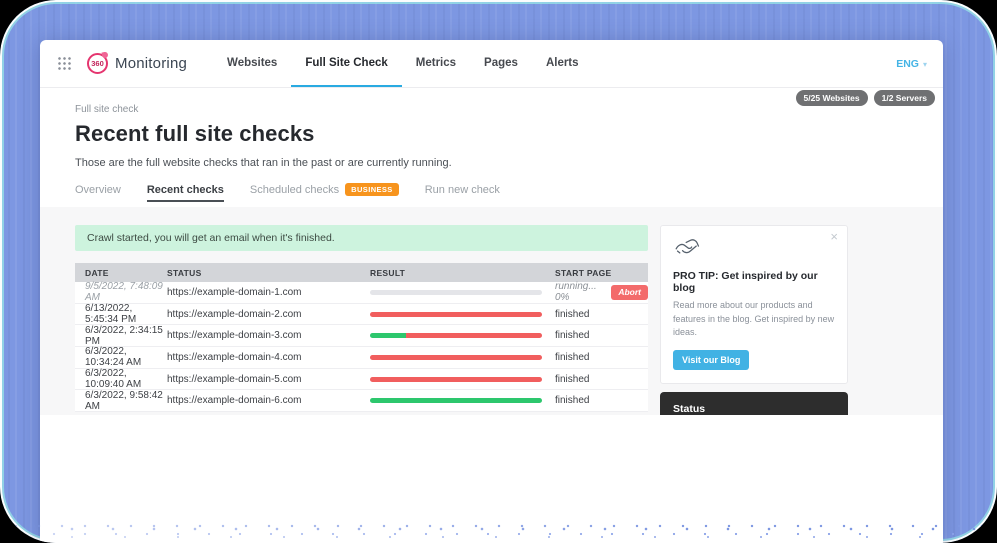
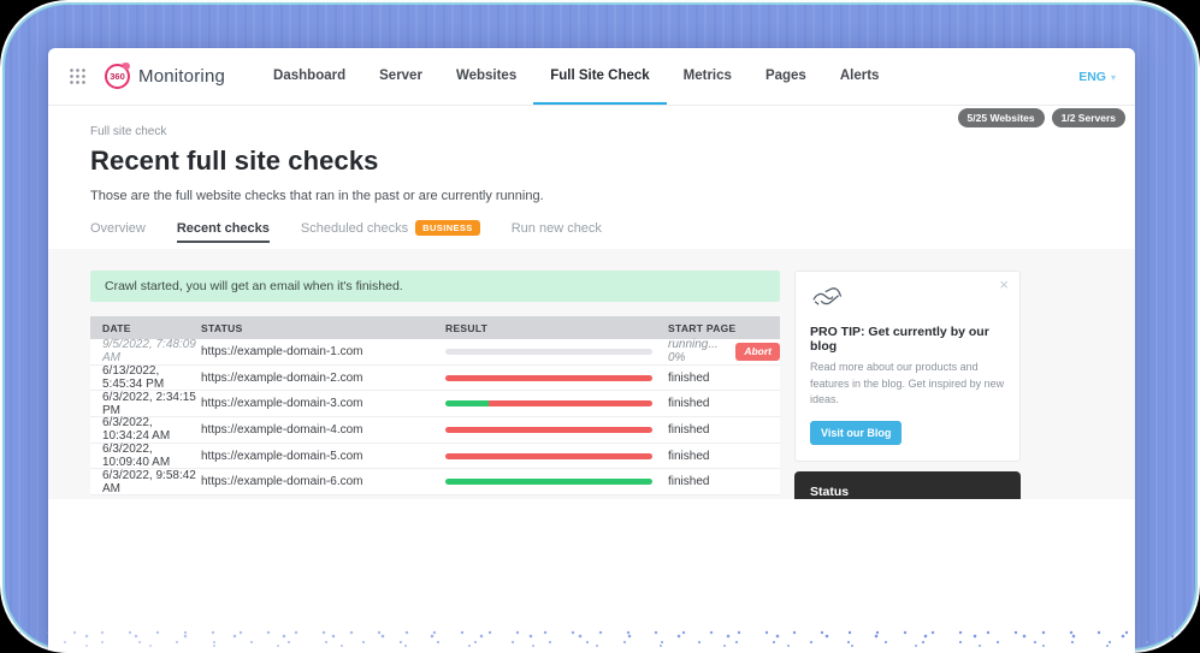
  360
  Monitoring
+ Dashboard
+ Server
  Websites
  Full Site Check
  Metrics
  Pages
  Alerts
  ENG
  ▾
  5/25 Websites
  1/2 Servers
  Full site check
  Recent full site checks
  Those are the full website checks that ran in the past or are currently running.
  Overview
  Recent checks
  Scheduled checks
  BUSINESS
  Run new check
  Crawl started, you will get an email when it's finished.
  DATE
  STATUS
  RESULT
  START PAGE
  9/5/2022, 7:48:09 AM
  https://example-domain-1.com
  running... 0%
  Abort
  6/13/2022, 5:45:34 PM
  https://example-domain-2.com
  finished
  6/3/2022, 2:34:15 PM
  https://example-domain-3.com
  finished
  6/3/2022, 10:34:24 AM
  https://example-domain-4.com
  finished
  6/3/2022, 10:09:40 AM
  https://example-domain-5.com
  finished
  6/3/2022, 9:58:42 AM
  https://example-domain-6.com
  finished
  ×
- PRO TIP: Get inspired by our blog
+ PRO TIP: Get currently by our blog
  Read more about our products and features in the blog. Get inspired by new ideas.
  Visit our Blog
  Status
